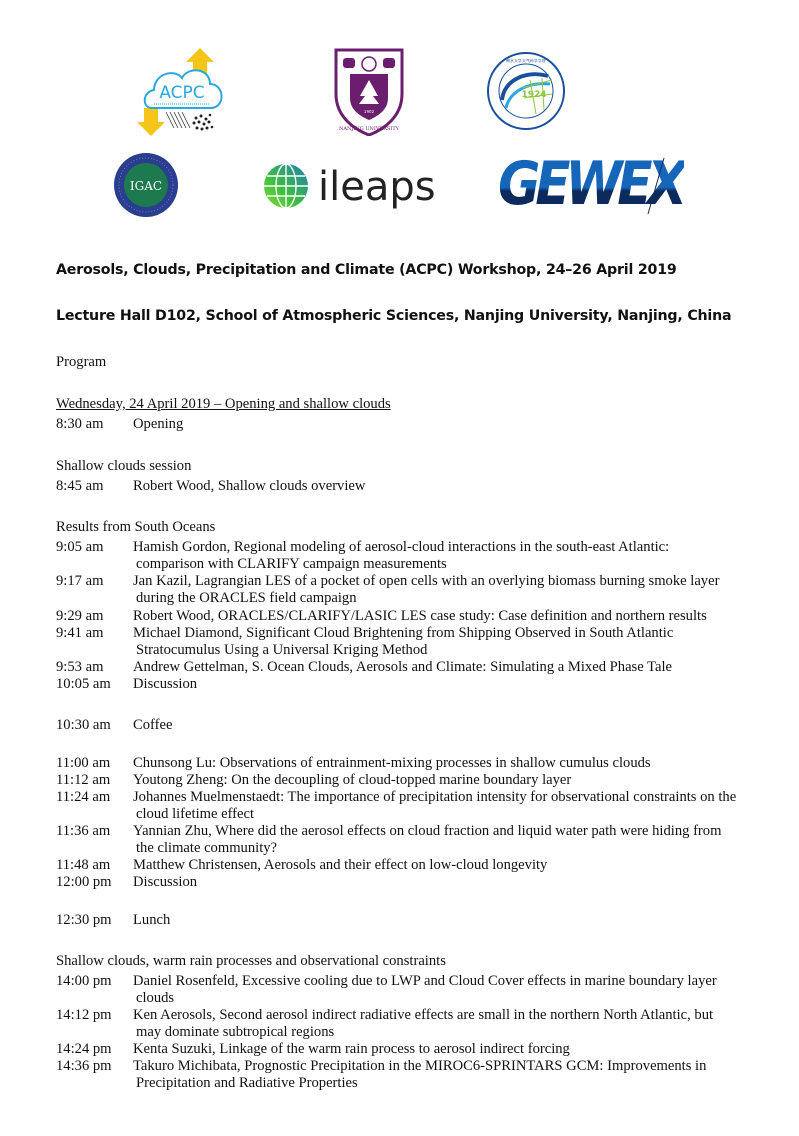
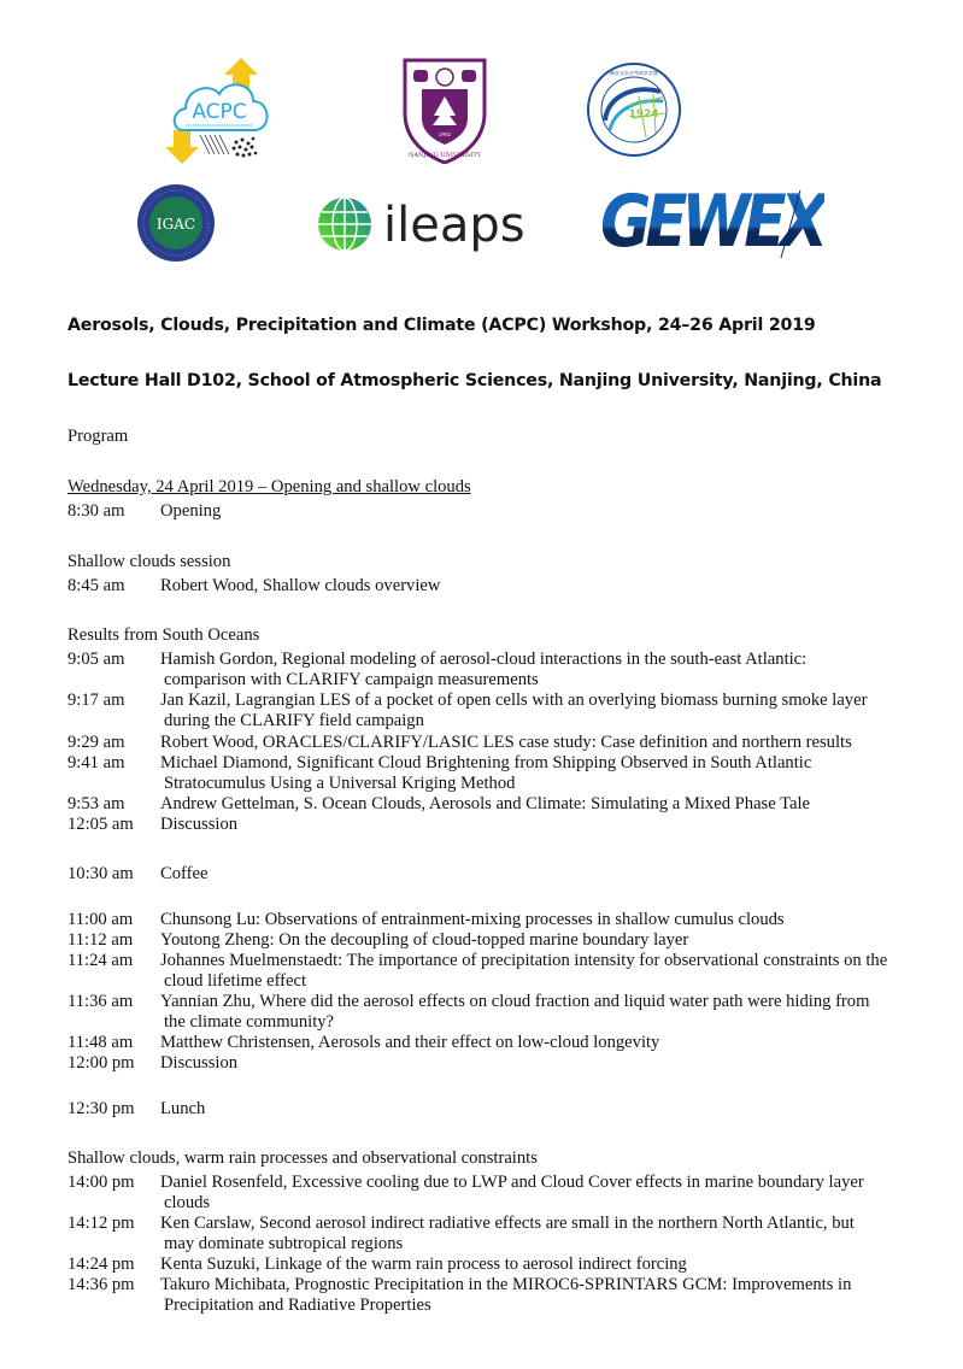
  ACPC
  1924
  IGAC
  ileaps
  GEWEX
  Aerosols, Clouds, Precipitation and Climate (ACPC) Workshop, 24–26 April 2019
  Lecture Hall D102, School of Atmospheric Sciences, Nanjing University, Nanjing, China
  Program
  Wednesday, 24 April 2019 – Opening and shallow clouds
  8:30 am
  Opening
  Shallow clouds session
  8:45 am
  Robert Wood, Shallow clouds overview
  Results from South Oceans
  9:05 am
  Hamish Gordon, Regional modeling of aerosol-cloud interactions in the south-east Atlantic:
  comparison with CLARIFY campaign measurements
  9:17 am
  Jan Kazil, Lagrangian LES of a pocket of open cells with an overlying biomass burning smoke layer
- during the ORACLES field campaign
+ during the CLARIFY field campaign
  9:29 am
  Robert Wood, ORACLES/CLARIFY/LASIC LES case study: Case definition and northern results
  9:41 am
  Michael Diamond, Significant Cloud Brightening from Shipping Observed in South Atlantic
  Stratocumulus Using a Universal Kriging Method
  9:53 am
  Andrew Gettelman, S. Ocean Clouds, Aerosols and Climate: Simulating a Mixed Phase Tale
- 10:05 am
+ 12:05 am
  Discussion
  10:30 am
  Coffee
  11:00 am
  Chunsong Lu: Observations of entrainment-mixing processes in shallow cumulus clouds
  11:12 am
  Youtong Zheng: On the decoupling of cloud-topped marine boundary layer
  11:24 am
  Johannes Muelmenstaedt: The importance of precipitation intensity for observational constraints on the
  cloud lifetime effect
  11:36 am
  Yannian Zhu, Where did the aerosol effects on cloud fraction and liquid water path were hiding from
  the climate community?
  11:48 am
  Matthew Christensen, Aerosols and their effect on low-cloud longevity
  12:00 pm
  Discussion
  12:30 pm
  Lunch
  Shallow clouds, warm rain processes and observational constraints
  14:00 pm
  Daniel Rosenfeld, Excessive cooling due to LWP and Cloud Cover effects in marine boundary layer
  clouds
  14:12 pm
- Ken Aerosols, Second aerosol indirect radiative effects are small in the northern North Atlantic, but
+ Ken Carslaw, Second aerosol indirect radiative effects are small in the northern North Atlantic, but
  may dominate subtropical regions
  14:24 pm
  Kenta Suzuki, Linkage of the warm rain process to aerosol indirect forcing
  14:36 pm
  Takuro Michibata, Prognostic Precipitation in the MIROC6-SPRINTARS GCM: Improvements in
  Precipitation and Radiative Properties
